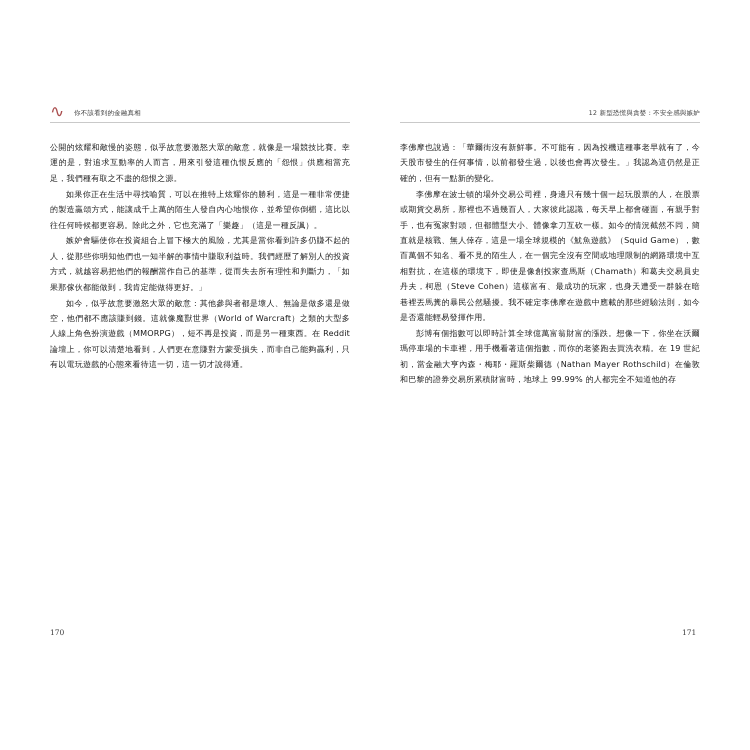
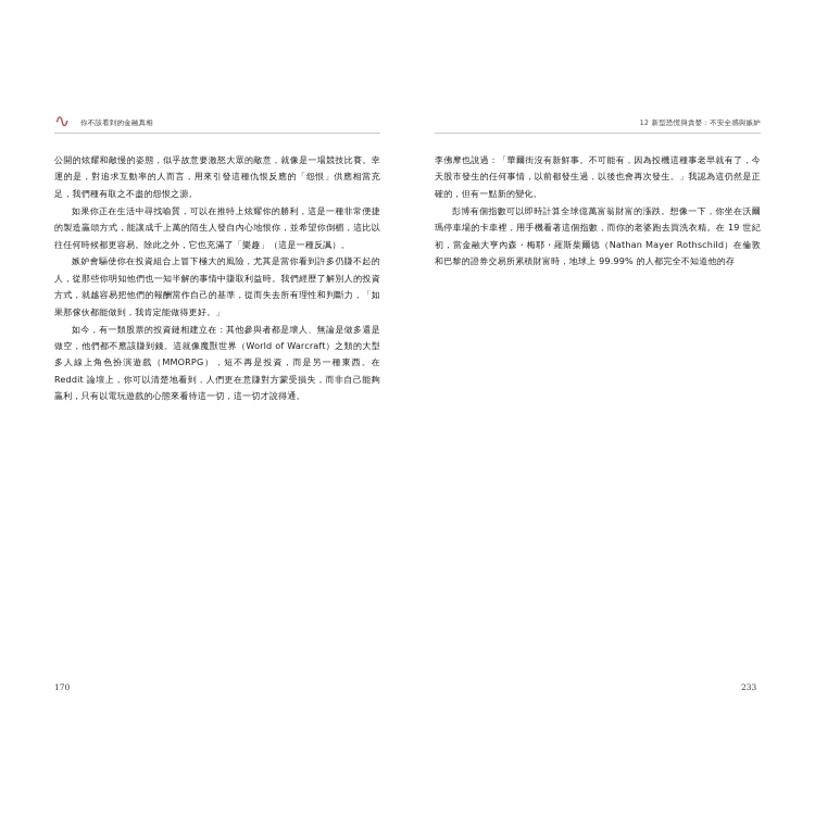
  ∿
  你不該看到的金融真相
  公開的炫耀和敵慢的姿態，似乎故意要激怒大眾的敵意，就像是一場競技比賽。幸運的是，對追求互動率的人而言，用來引發這種仇恨反應的「怨恨」供應相當充足，我們種有取之不盡的怨恨之源。
  如果你正在生活中尋找喻質，可以在推特上炫耀你的勝利，這是一種非常便捷的製造贏頌方式，能讓成千上萬的陌生人發自內心地恨你，並希望你倒楣，這比以往任何時候都更容易。除此之外，它也充滿了「樂趣」（這是一種反諷）。
  嫉妒會驅使你在投資組合上冒下極大的風險，尤其是當你看到許多仍賺不起的人，從那些你明知他們也一知半解的事情中賺取利益時。我們經歷了解別人的投資方式，就越容易把他們的報酬當作自己的基準，從而失去所有理性和判斷力，「如果那傢伙都能做到，我肯定能做得更好。」
- 如今，似乎故意要激怒大眾的敵意：其他參與者都是壞人、無論是做多還是做空，他們都不應該賺到錢。這就像魔獸世界（World of Warcraft）之類的大型多人線上角色扮演遊戲（MMORPG），短不再是投資，而是另一種東西。在 Reddit 論壇上，你可以清楚地看到，人們更在意賺對方蒙受損失，而非自己能夠贏利，只有以電玩遊戲的心態來看待這一切，這一切才說得通。
+ 如今，有一類股票的投資鏈相建立在：其他參與者都是壞人、無論是做多還是做空，他們都不應該賺到錢。這就像魔獸世界（World of Warcraft）之類的大型多人線上角色扮演遊戲（MMORPG），短不再是投資，而是另一種東西。在 Reddit 論壇上，你可以清楚地看到，人們更在意賺對方蒙受損失，而非自己能夠贏利，只有以電玩遊戲的心態來看待這一切，這一切才說得通。
  12 新型恐慌與貪婪：不安全感與嫉妒
  李佛摩也說過：「華爾街沒有新鮮事。不可能有，因為投機這種事老早就有了，今天股市發生的任何事情，以前都發生過，以後也會再次發生。」我認為這仍然是正確的，但有一點新的變化。
- 李佛摩在波士頓的場外交易公司裡，身邊只有幾十個一起玩股票的人，在股票或期貨交易所，那裡也不過幾百人，大家彼此認識，每天早上都會碰面，有親手對手，也有冤家對頭，但都體型大小、體像拿刀互砍一樣。如今的情況截然不同，簡直就是核戰、無人倖存，這是一場全球規模的《魷魚遊戲》（Squid Game），數百萬個不知名、看不見的陌生人，在一個完全沒有空間或地理限制的網路環境中互相對抗，在這樣的環境下，即使是像創投家查馬斯（Chamath）和葛夫交易員史丹夫，柯恩（Steve Cohen）這樣富有、最成功的玩家，也身天遭受一群躲在暗巷裡丟馬糞的暴民公然騷擾。我不確定李佛摩在遊戲中應載的那些經驗法則，如今是否還能輕易發揮作用。
  彭博有個指數可以即時計算全球億萬富翁財富的漲跌。想像一下，你坐在沃爾瑪停車場的卡車裡，用手機看著這個指數，而你的老婆跑去買洗衣精。在 19 世紀初，當金融大亨內森・梅耶・羅斯柴爾德（Nathan Mayer Rothschild）在倫敦和巴黎的證券交易所累積財富時，地球上 99.99% 的人都完全不知道他的存
  170
- 171
+ 233
